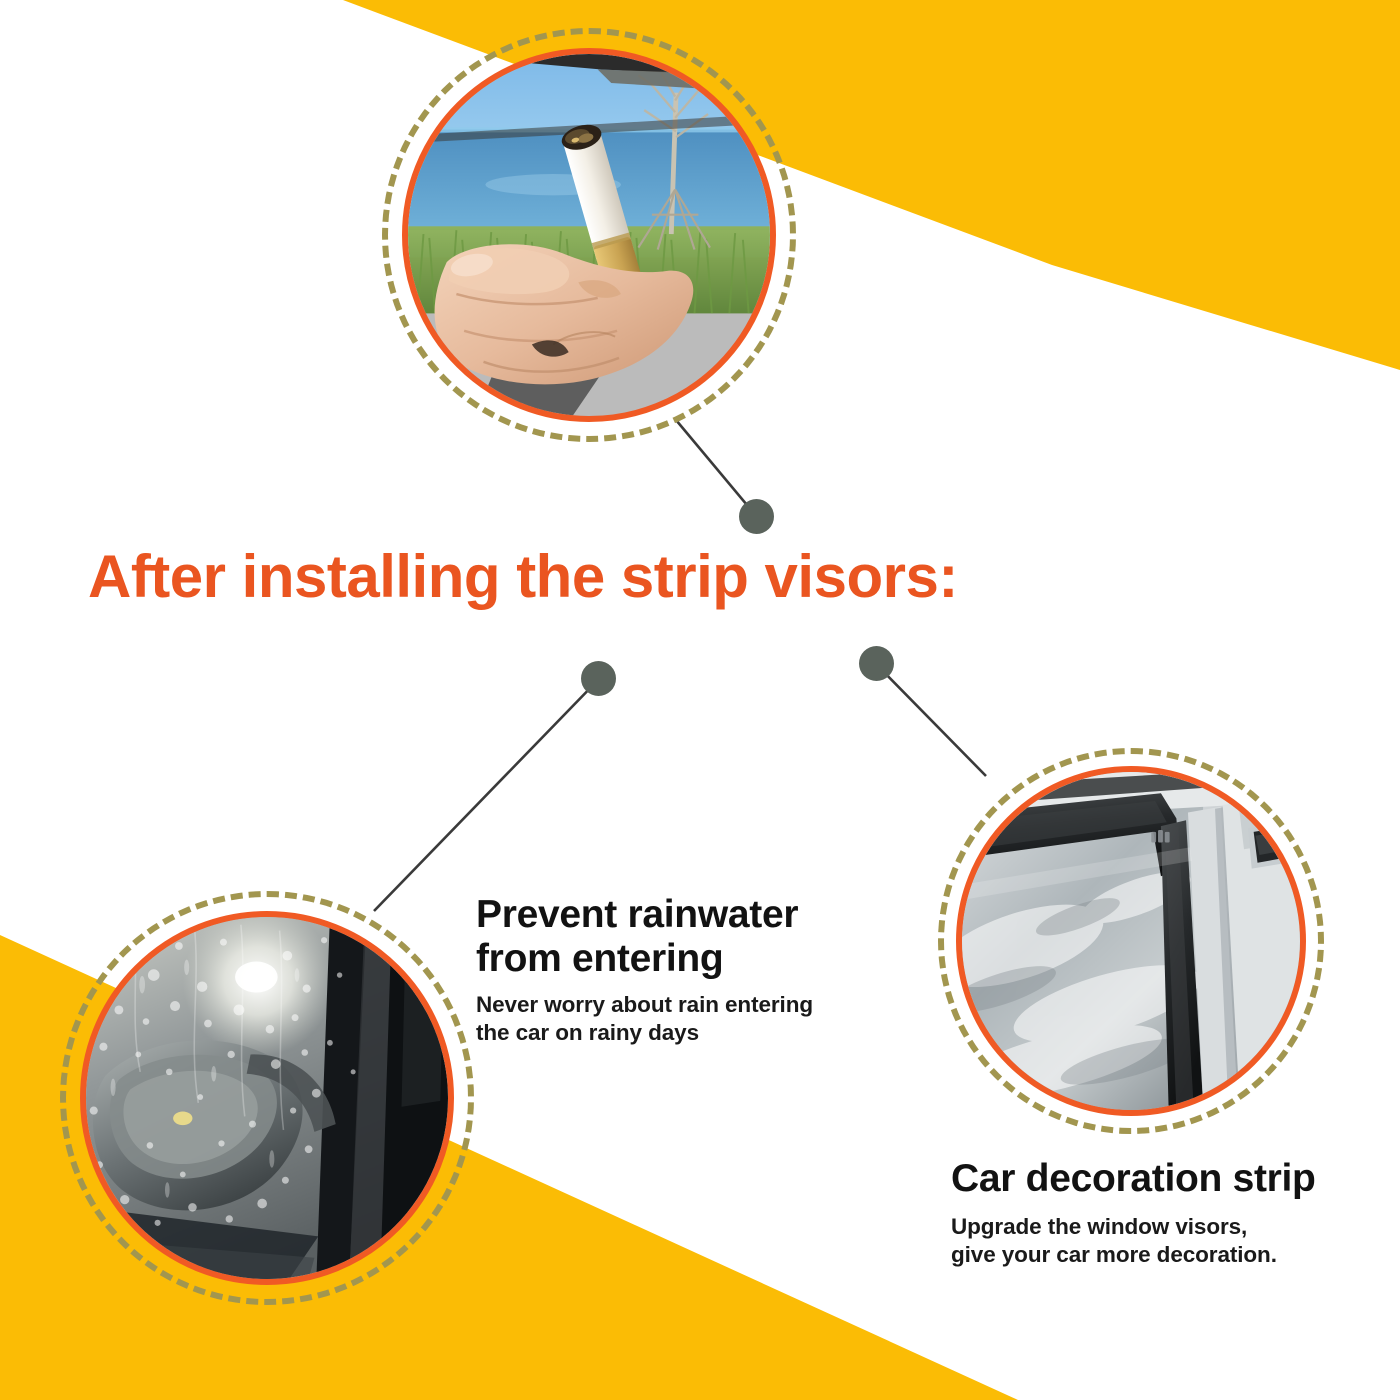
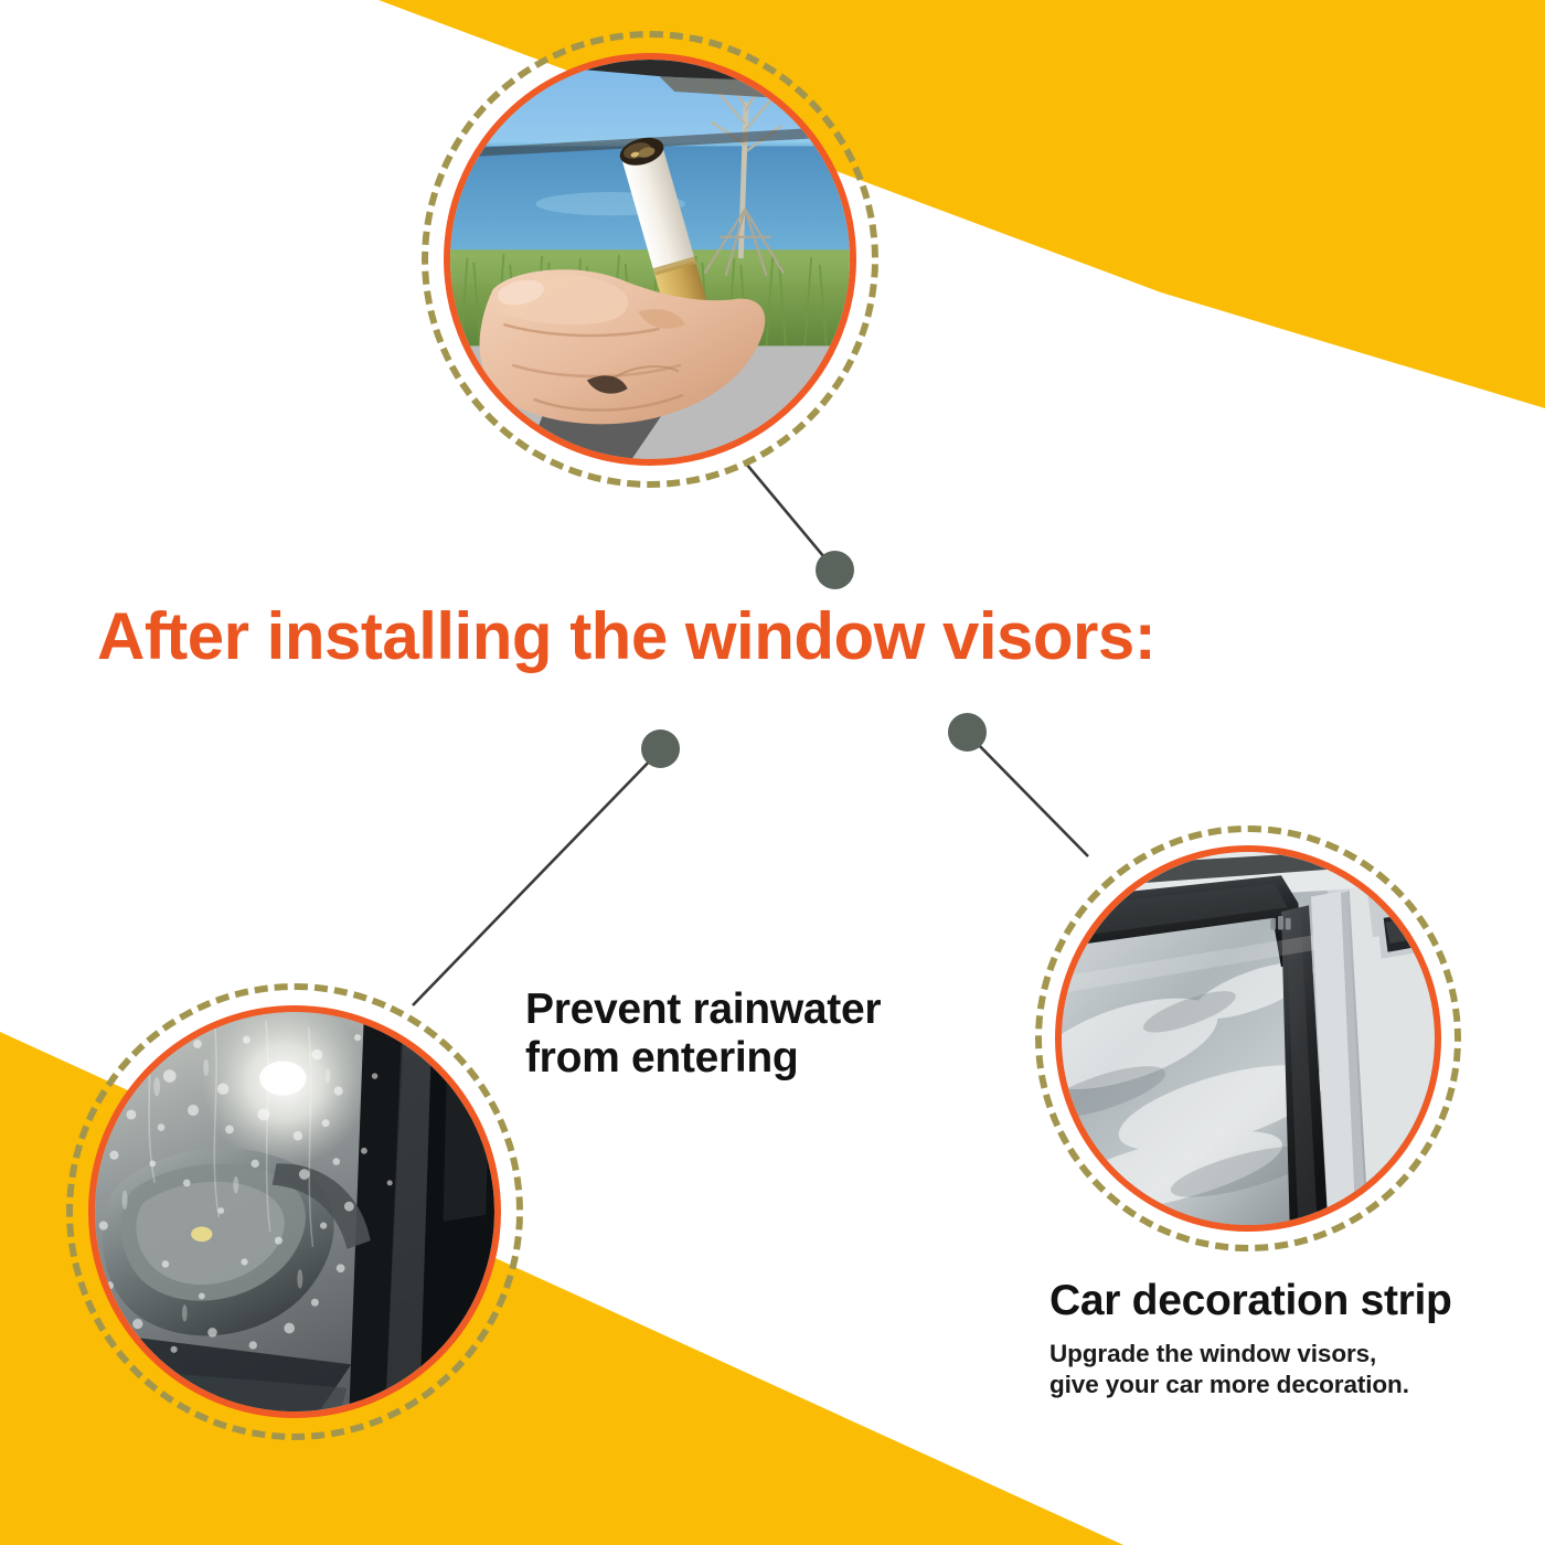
- After installing the strip visors:
+ After installing the window visors:
  Prevent rainwater
  from entering
- Never worry about rain entering
- the car on rainy days
  Car decoration strip
  Upgrade the window visors,
  give your car more decoration.
